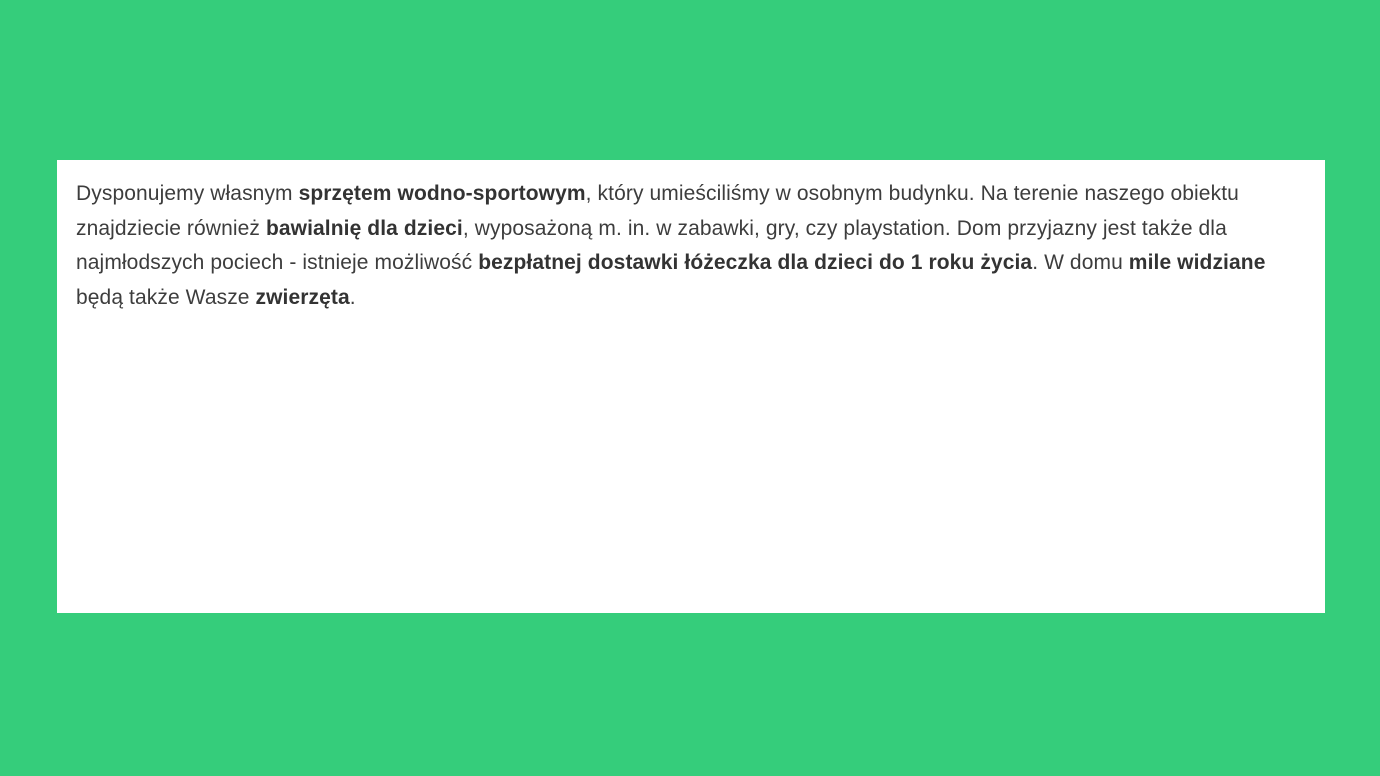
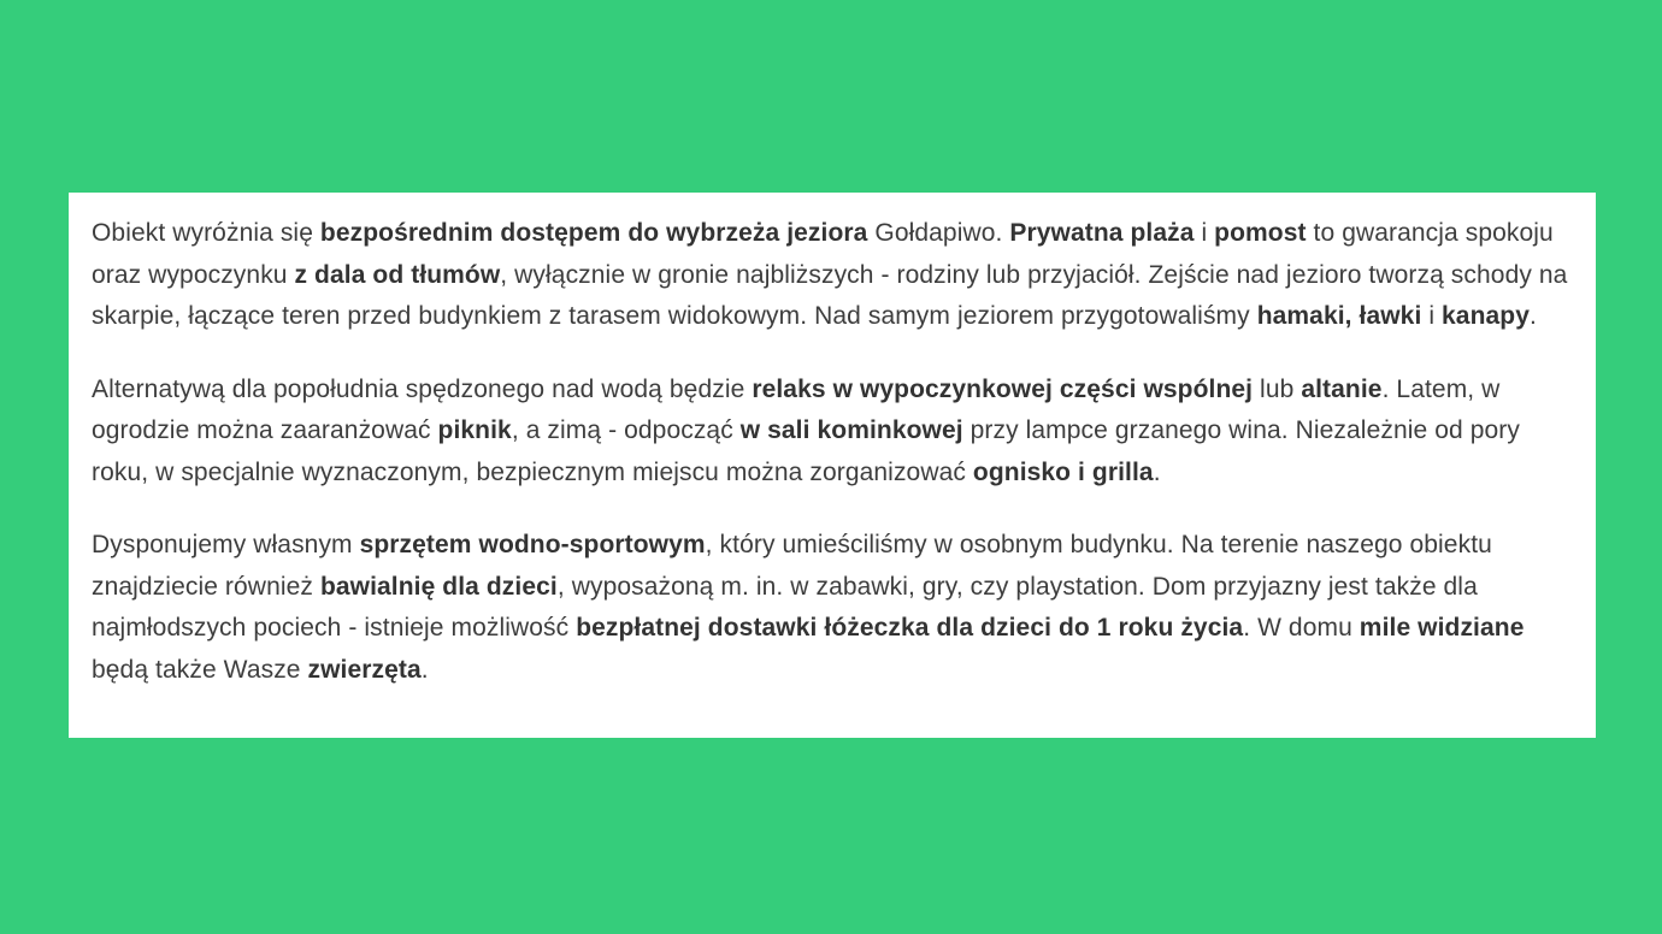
+ Obiekt wyróżnia się bezpośrednim dostępem do wybrzeża jeziora Gołdapiwo. Prywatna plaża i pomost to gwarancja spokoju oraz wypoczynku z dala od tłumów, wyłącznie w gronie najbliższych - rodziny lub przyjaciół. Zejście nad jezioro tworzą schody na skarpie, łączące teren przed budynkiem z tarasem widokowym. Nad samym jeziorem przygotowaliśmy hamaki, ławki i kanapy.
+ Alternatywą dla popołudnia spędzonego nad wodą będzie relaks w wypoczynkowej części wspólnej lub altanie. Latem, w ogrodzie można zaaranżować piknik, a zimą - odpocząć w sali kominkowej przy lampce grzanego wina. Niezależnie od pory roku, w specjalnie wyznaczonym, bezpiecznym miejscu można zorganizować ognisko i grilla.
  Dysponujemy własnym sprzętem wodno-sportowym, który umieściliśmy w osobnym budynku. Na terenie naszego obiektu znajdziecie również bawialnię dla dzieci, wyposażoną m. in. w zabawki, gry, czy playstation. Dom przyjazny jest także dla najmłodszych pociech - istnieje możliwość bezpłatnej dostawki łóżeczka dla dzieci do 1 roku życia. W domu mile widziane będą także Wasze zwierzęta.
